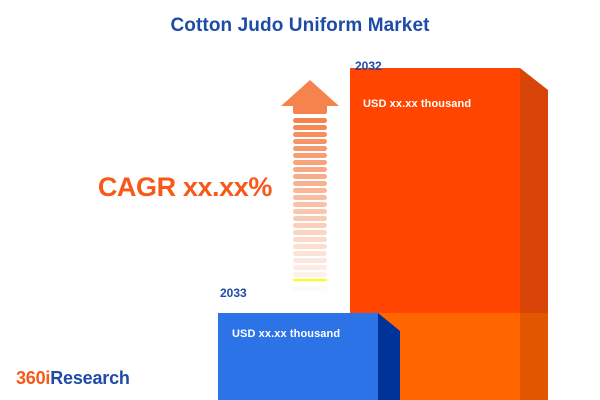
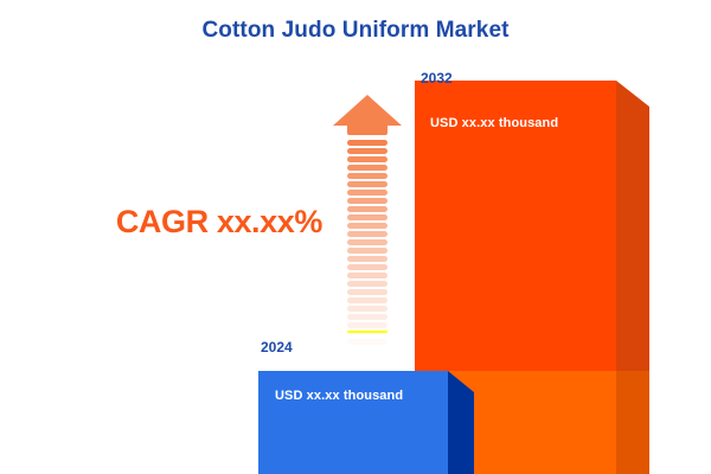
  Cotton Judo Uniform Market
  2032
- 2033
+ 2024
  USD xx.xx thousand
  USD xx.xx thousand
  CAGR xx.xx%
- 360iResearch
